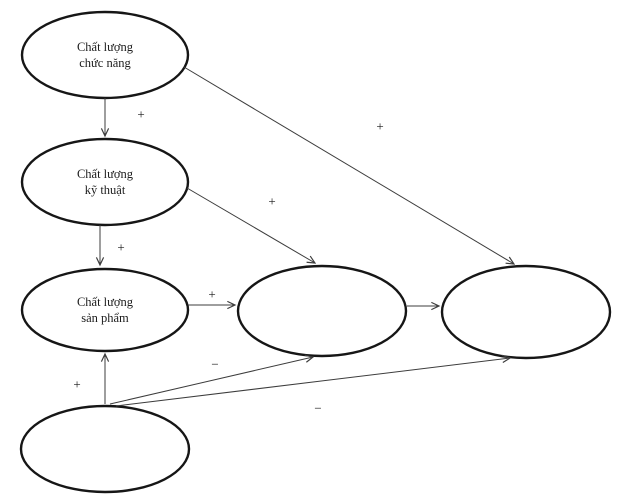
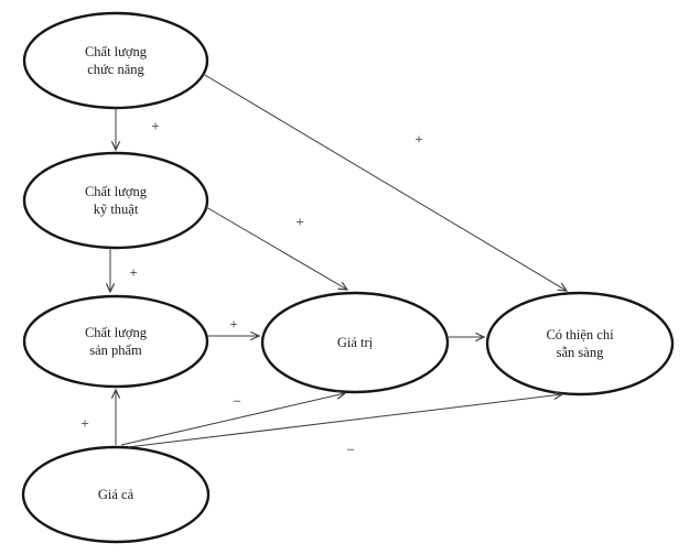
  Chất lượng
  chức năng
  Chất lượng
  kỹ thuật
  Chất lượng
  sản phẩm
+ Giá trị
+ Có thiện chí
+ sẵn sàng
+ Giá cả
  +
  +
  +
  +
  +
  +
  −
  −
